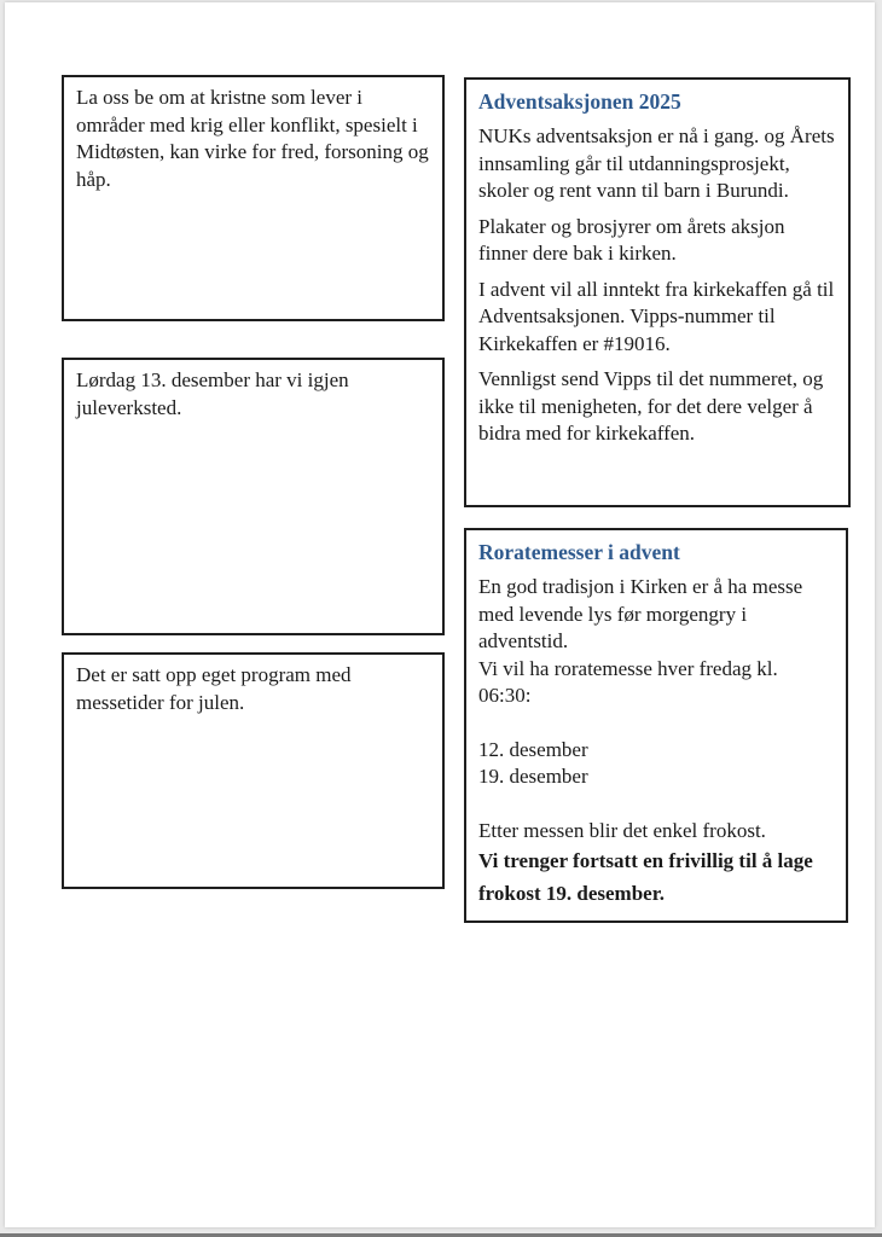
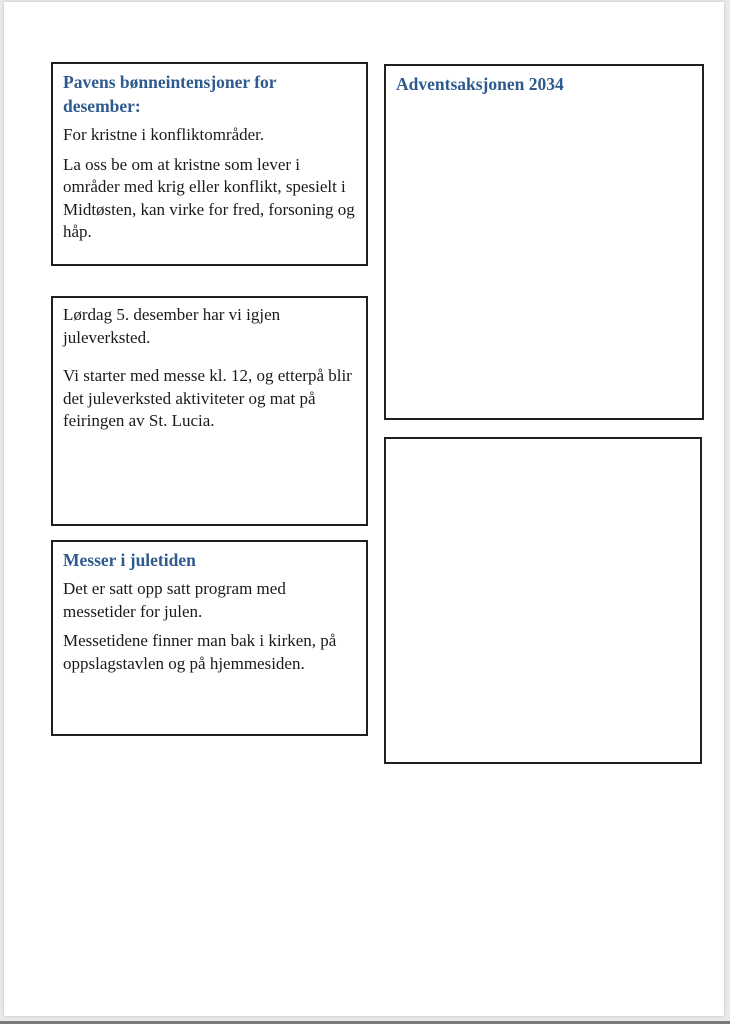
+ Pavens bønneintensjoner for desember:
+ For kristne i konfliktområder.
  La oss be om at kristne som lever i områder med krig eller konflikt, spesielt i Midtøsten, kan virke for fred, forsoning og håp.
- Lørdag 13. desember har vi igjen juleverksted.
+ Lørdag 5. desember har vi igjen juleverksted.
+ Vi starter med messe kl. 12, og etterpå blir det juleverksted aktiviteter og mat på feiringen av St. Lucia.
+ Messer i juletiden
- Det er satt opp eget program med messetider for julen.
+ Det er satt opp satt program med messetider for julen.
+ Messetidene finner man bak i kirken, på oppslagstavlen og på hjemmesiden.
- Adventsaksjonen 2025
+ Adventsaksjonen 2034
- NUKs adventsaksjon er nå i gang. og Årets innsamling går til utdanningsprosjekt, skoler og rent vann til barn i Burundi.
- Plakater og brosjyrer om årets aksjon finner dere bak i kirken.
- I advent vil all inntekt fra kirkekaffen gå til Adventsaksjonen. Vipps-nummer til Kirkekaffen er #19016.
- Vennligst send Vipps til det nummeret, og ikke til menigheten, for det dere velger å bidra med for kirkekaffen.
- Roratemesser i advent
- En god tradisjon i Kirken er å ha messe med levende lys før morgengry i adventstid.
- Vi vil ha roratemesse hver fredag kl. 06:30:
- 12. desember
- 19. desember
- Etter messen blir det enkel frokost.
- Vi trenger fortsatt en frivillig til å lage frokost 19. desember.
